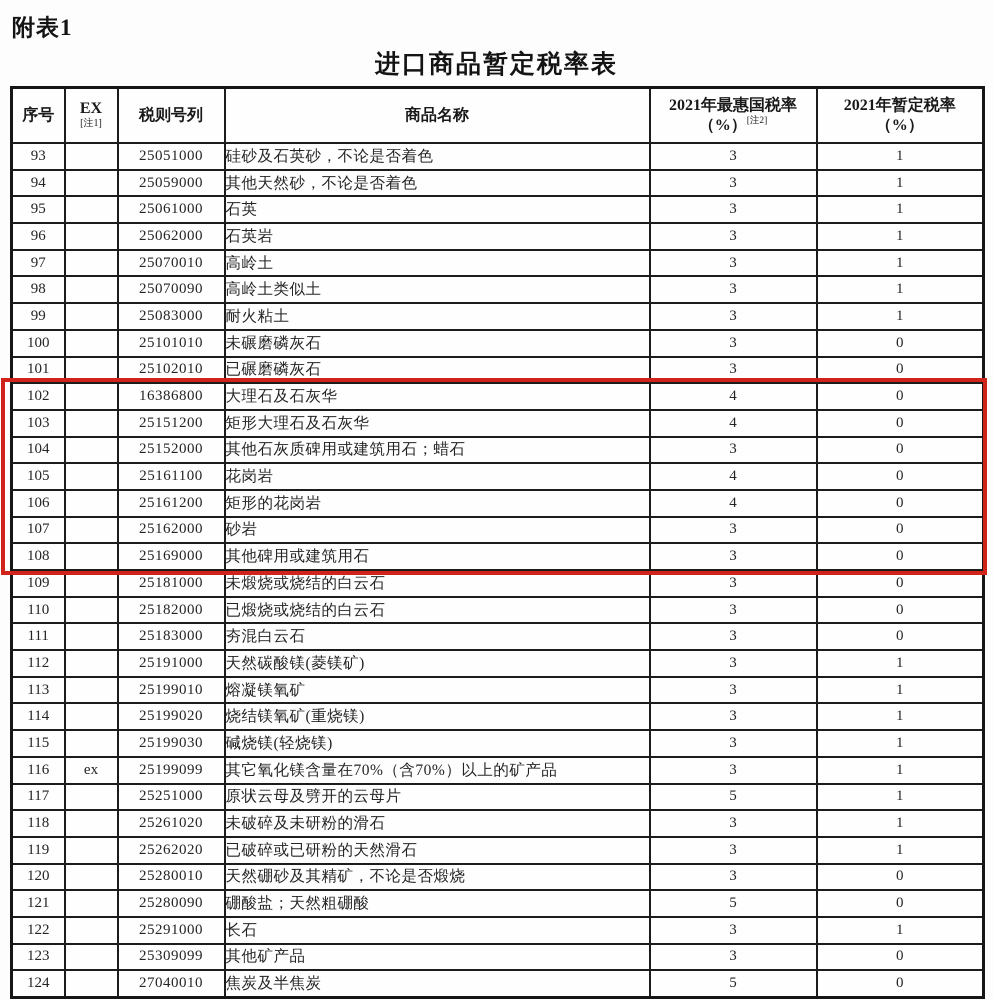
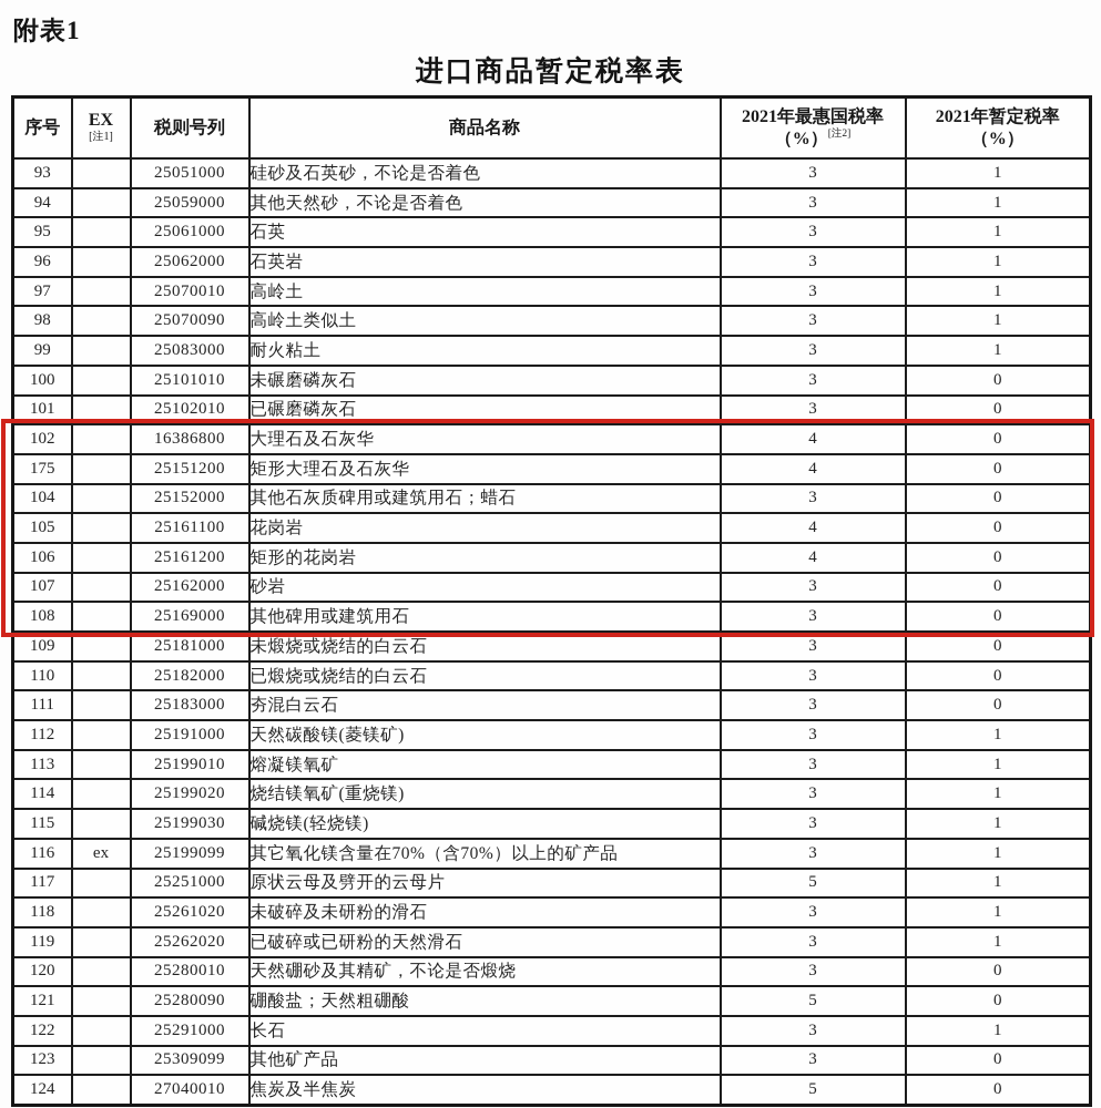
  附表1
  进口商品暂定税率表
  序号	EX [注1]	税则号列	商品名称	2021年最惠国税率 （%）[注2]	2021年暂定税率 （%）
  93		25051000	硅砂及石英砂，不论是否着色	3	1
  94		25059000	其他天然砂，不论是否着色	3	1
  95		25061000	石英	3	1
  96		25062000	石英岩	3	1
  97		25070010	高岭土	3	1
  98		25070090	高岭土类似土	3	1
  99		25083000	耐火粘土	3	1
  100		25101010	未碾磨磷灰石	3	0
  101		25102010	已碾磨磷灰石	3	0
  102		16386800	大理石及石灰华	4	0
- 103		25151200	矩形大理石及石灰华	4	0
+ 175		25151200	矩形大理石及石灰华	4	0
  104		25152000	其他石灰质碑用或建筑用石；蜡石	3	0
  105		25161100	花岗岩	4	0
  106		25161200	矩形的花岗岩	4	0
  107		25162000	砂岩	3	0
  108		25169000	其他碑用或建筑用石	3	0
  109		25181000	未煅烧或烧结的白云石	3	0
  110		25182000	已煅烧或烧结的白云石	3	0
  111		25183000	夯混白云石	3	0
  112		25191000	天然碳酸镁(菱镁矿)	3	1
  113		25199010	熔凝镁氧矿	3	1
  114		25199020	烧结镁氧矿(重烧镁)	3	1
  115		25199030	碱烧镁(轻烧镁)	3	1
  116	ex	25199099	其它氧化镁含量在70%（含70%）以上的矿产品	3	1
  117		25251000	原状云母及劈开的云母片	5	1
  118		25261020	未破碎及未研粉的滑石	3	1
  119		25262020	已破碎或已研粉的天然滑石	3	1
  120		25280010	天然硼砂及其精矿，不论是否煅烧	3	0
  121		25280090	硼酸盐；天然粗硼酸	5	0
  122		25291000	长石	3	1
  123		25309099	其他矿产品	3	0
  124		27040010	焦炭及半焦炭	5	0
